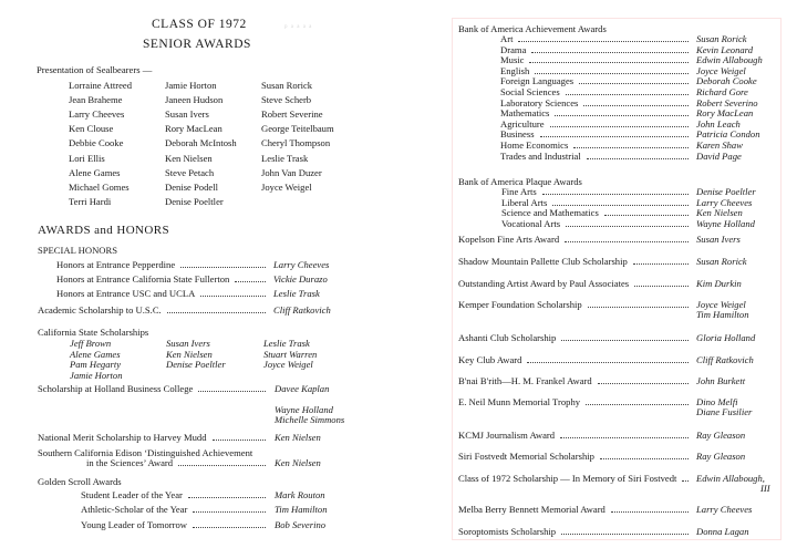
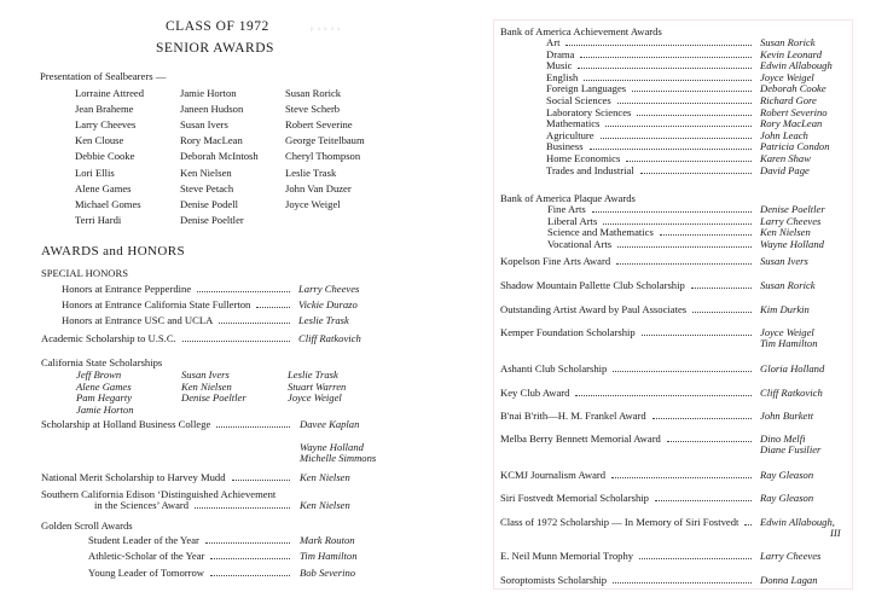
  CLASS OF 1972
  SENIOR AWARDS
  Presentation of Sealbearers —
  Lorraine Attreed
  Jean Braheme
  Larry Cheeves
  Ken Clouse
  Debbie Cooke
  Lori Ellis
  Alene Games
  Michael Gomes
  Terri Hardi
  Jamie Horton
  Janeen Hudson
  Susan Ivers
  Rory MacLean
  Deborah McIntosh
  Ken Nielsen
  Steve Petach
  Denise Podell
  Denise Poeltler
  Susan Rorick
  Steve Scherb
  Robert Severine
  George Teitelbaum
  Cheryl Thompson
  Leslie Trask
  John Van Duzer
  Joyce Weigel
  AWARDS and HONORS
  SPECIAL HONORS
  Honors at Entrance Pepperdine
  Larry Cheeves
  Honors at Entrance California State Fullerton
  Vickie Durazo
  Honors at Entrance USC and UCLA
  Leslie Trask
  Academic Scholarship to U.S.C.
  Cliff Ratkovich
  California State Scholarships
  Jeff Brown
  Alene Games
  Pam Hegarty
  Jamie Horton
  Susan Ivers
  Ken Nielsen
  Denise Poeltler
  Leslie Trask
  Stuart Warren
  Joyce Weigel
  Scholarship at Holland Business College
  Davee Kaplan
  Wayne Holland
  Michelle Simmons
  National Merit Scholarship to Harvey Mudd
  Ken Nielsen
  Southern California Edison ‘Distinguished Achievement
  in the Sciences’ Award
  Ken Nielsen
  Golden Scroll Awards
  Student Leader of the Year
  Mark Routon
  Athletic-Scholar of the Year
  Tim Hamilton
  Young Leader of Tomorrow
  Bob Severino
  Bank of America Achievement Awards
  Art
  Susan Rorick
  Drama
  Kevin Leonard
  Music
  Edwin Allabough
  English
  Joyce Weigel
  Foreign Languages
  Deborah Cooke
  Social Sciences
  Richard Gore
  Laboratory Sciences
  Robert Severino
  Mathematics
  Rory MacLean
  Agriculture
  John Leach
  Business
  Patricia Condon
  Home Economics
  Karen Shaw
  Trades and Industrial
  David Page
  Bank of America Plaque Awards
  Fine Arts
  Denise Poeltler
  Liberal Arts
  Larry Cheeves
  Science and Mathematics
  Ken Nielsen
  Vocational Arts
  Wayne Holland
  Kopelson Fine Arts Award
  Susan Ivers
  Shadow Mountain Pallette Club Scholarship
  Susan Rorick
  Outstanding Artist Award by Paul Associates
  Kim Durkin
  Kemper Foundation Scholarship
  Joyce Weigel
  Tim Hamilton
  Ashanti Club Scholarship
  Gloria Holland
  Key Club Award
  Cliff Ratkovich
  B'nai B'rith—H. M. Frankel Award
  John Burkett
- E. Neil Munn Memorial Trophy
+ Melba Berry Bennett Memorial Award
  Dino Melfi
  Diane Fusilier
  KCMJ Journalism Award
  Ray Gleason
  Siri Fostvedt Memorial Scholarship
  Ray Gleason
  Class of 1972 Scholarship — In Memory of Siri Fostvedt
  Edwin Allabough,
  III
- Melba Berry Bennett Memorial Award
+ E. Neil Munn Memorial Trophy
  Larry Cheeves
  Soroptomists Scholarship
  Donna Lagan
